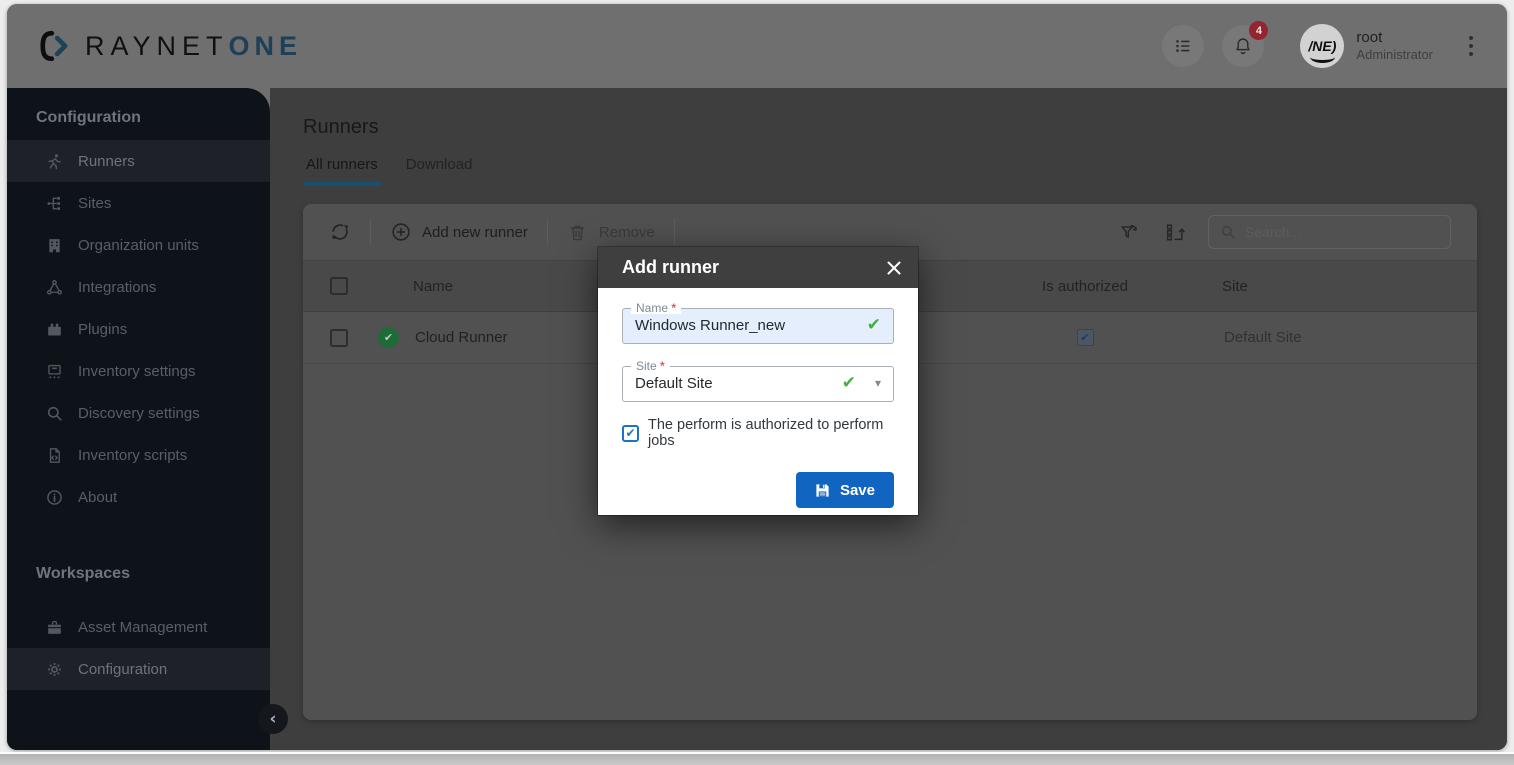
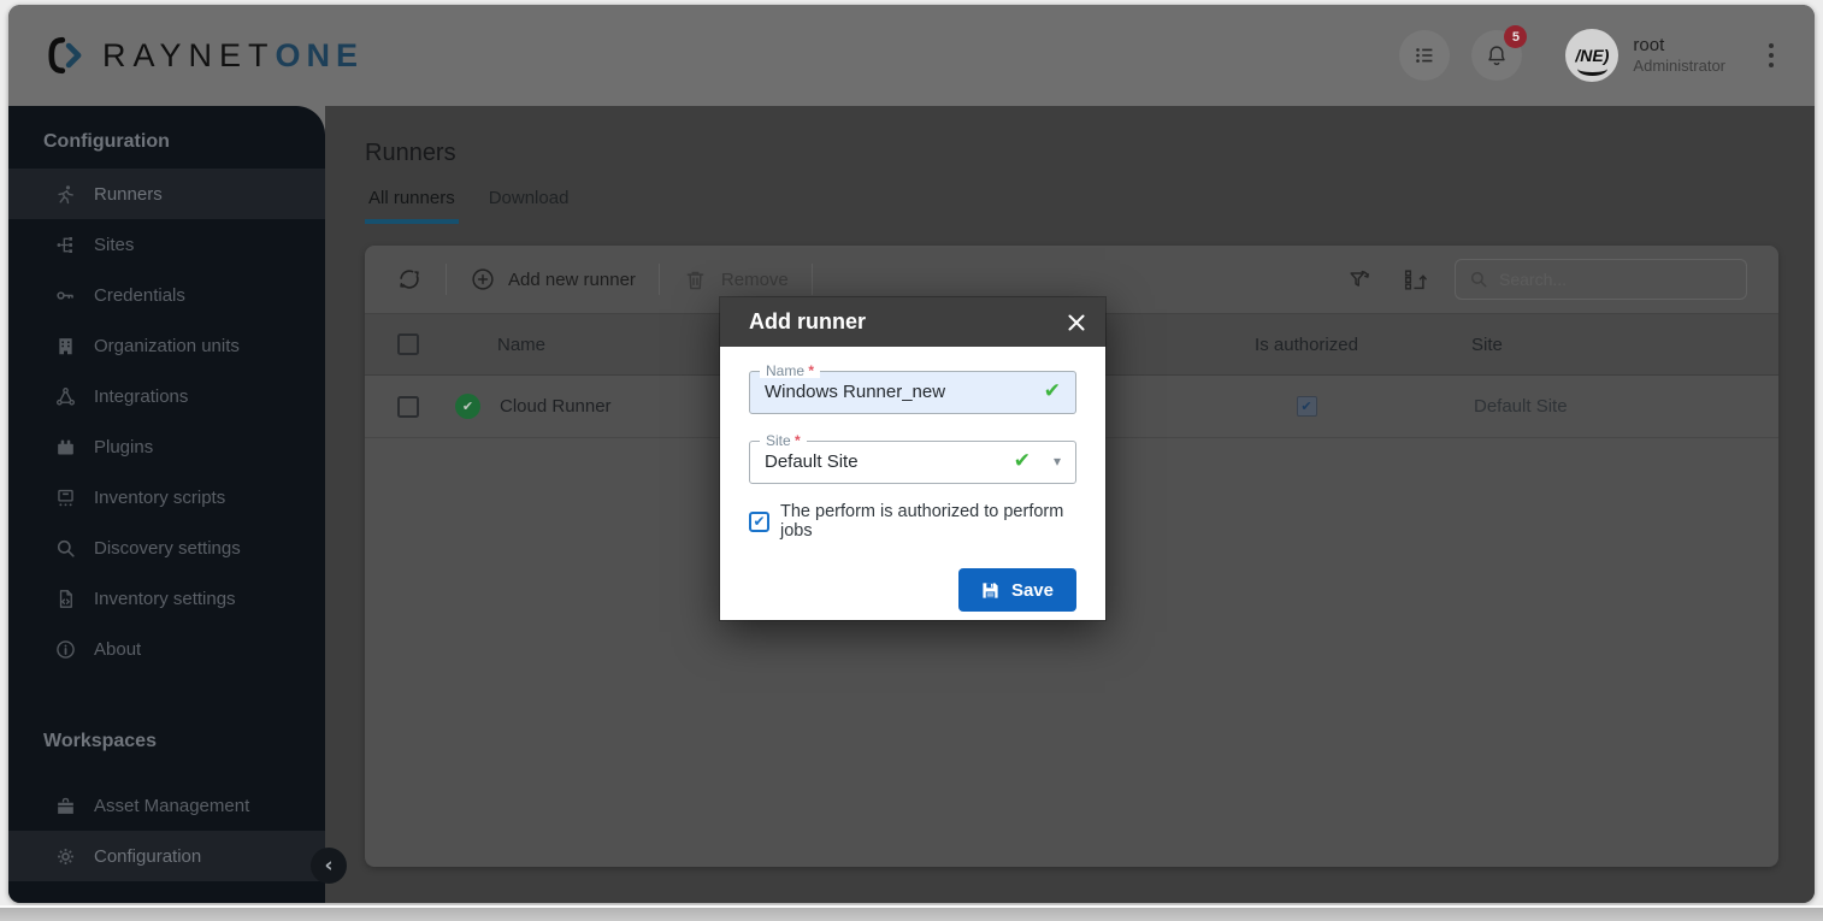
  RAYNETONE
- 4
+ 5
  /NE)
  root
  Administrator
  Configuration
  Runners
  Sites
+ Credentials
  Organization units
  Integrations
  Plugins
- Inventory settings
+ Inventory scripts
  Discovery settings
- Inventory scripts
+ Inventory settings
  About
  Workspaces
  Asset Management
  Configuration
  ‹
  Runners
  All runners
  Download
  Add new runner
  Remove
  Name
  Is authorized
  Site
  ✔
  Cloud Runner
  ✔
  Default Site
  Add runner
  Name *
  Windows Runner_new
  ✔
  Site *
  Default Site
  ✔
  ▾
  ✔
  The perform is authorized to perform jobs
  Save
